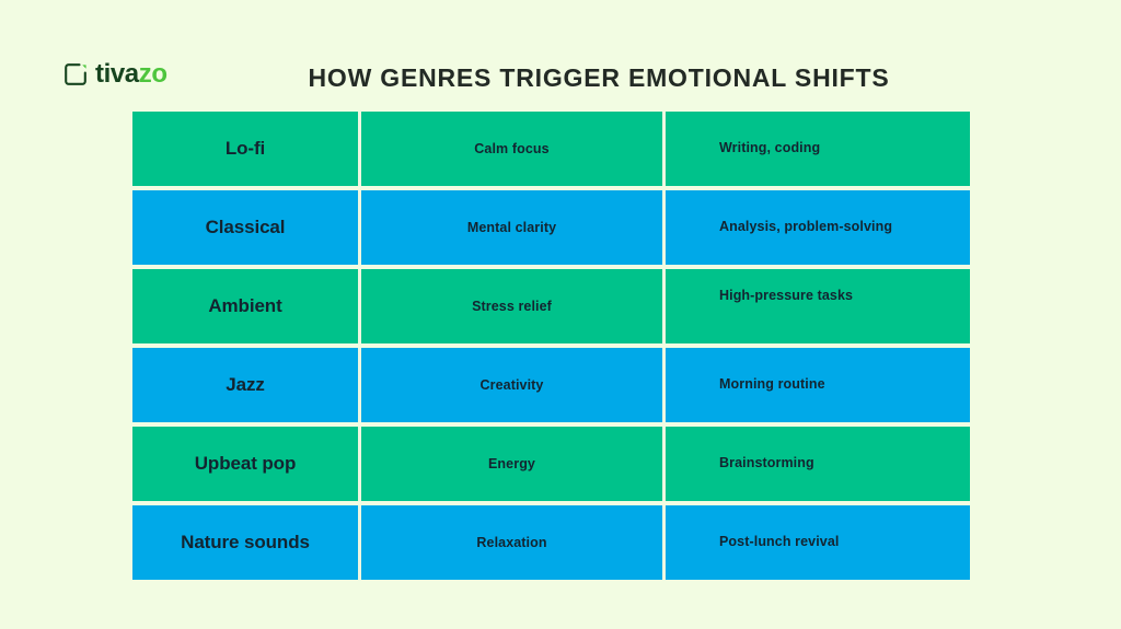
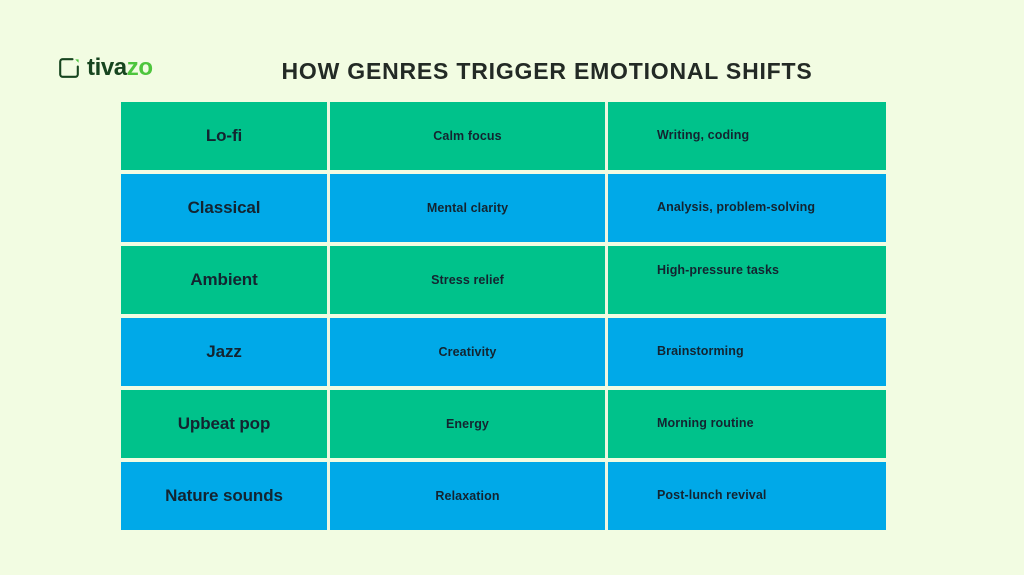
  tivazo
  HOW GENRES TRIGGER EMOTIONAL SHIFTS
  Lo-fi
  Calm focus
  Writing, coding
  Classical
  Mental clarity
  Analysis, problem-solving
  Ambient
  Stress relief
  High-pressure tasks
  Jazz
  Creativity
- Morning routine
+ Brainstorming
  Upbeat pop
  Energy
- Brainstorming
+ Morning routine
  Nature sounds
  Relaxation
  Post-lunch revival
